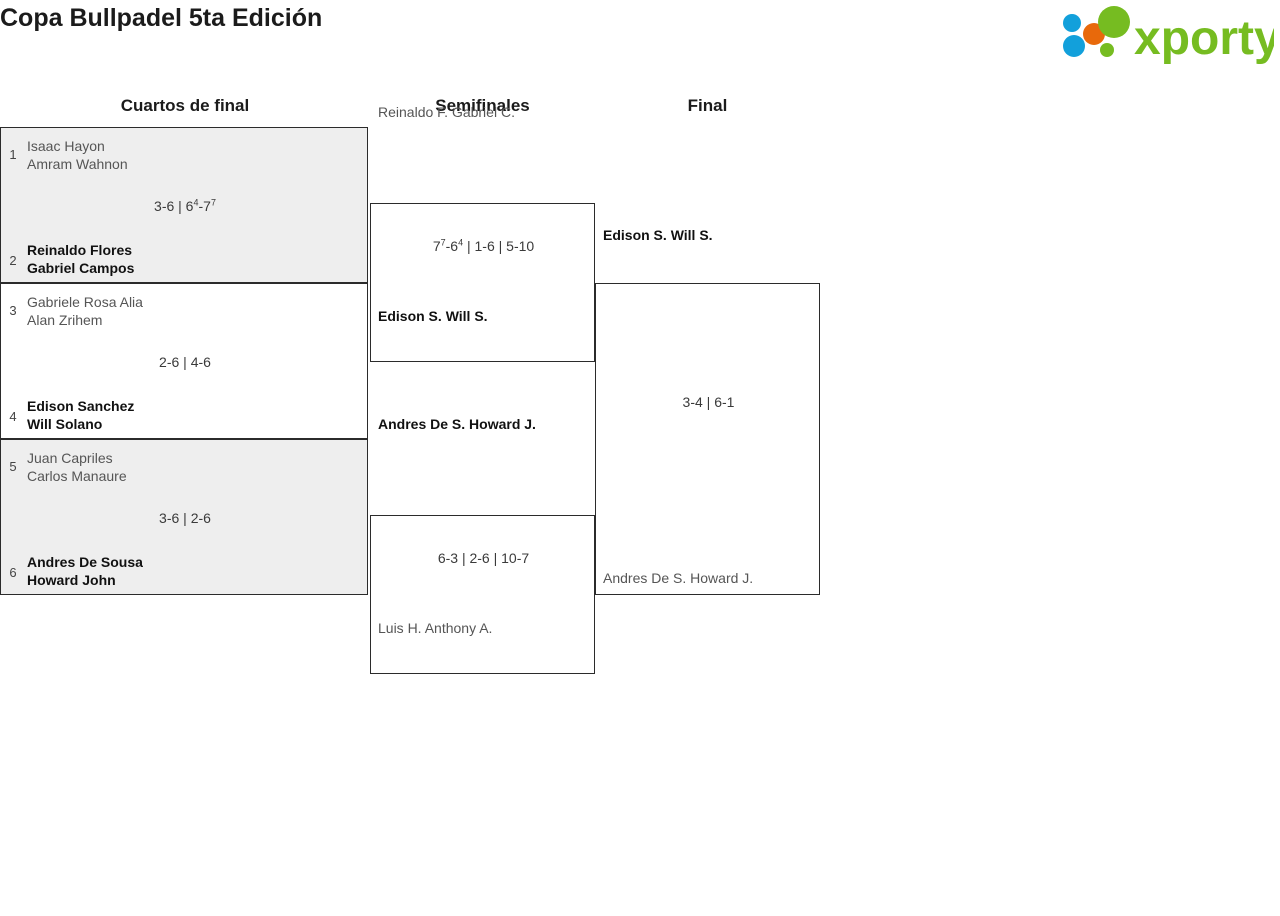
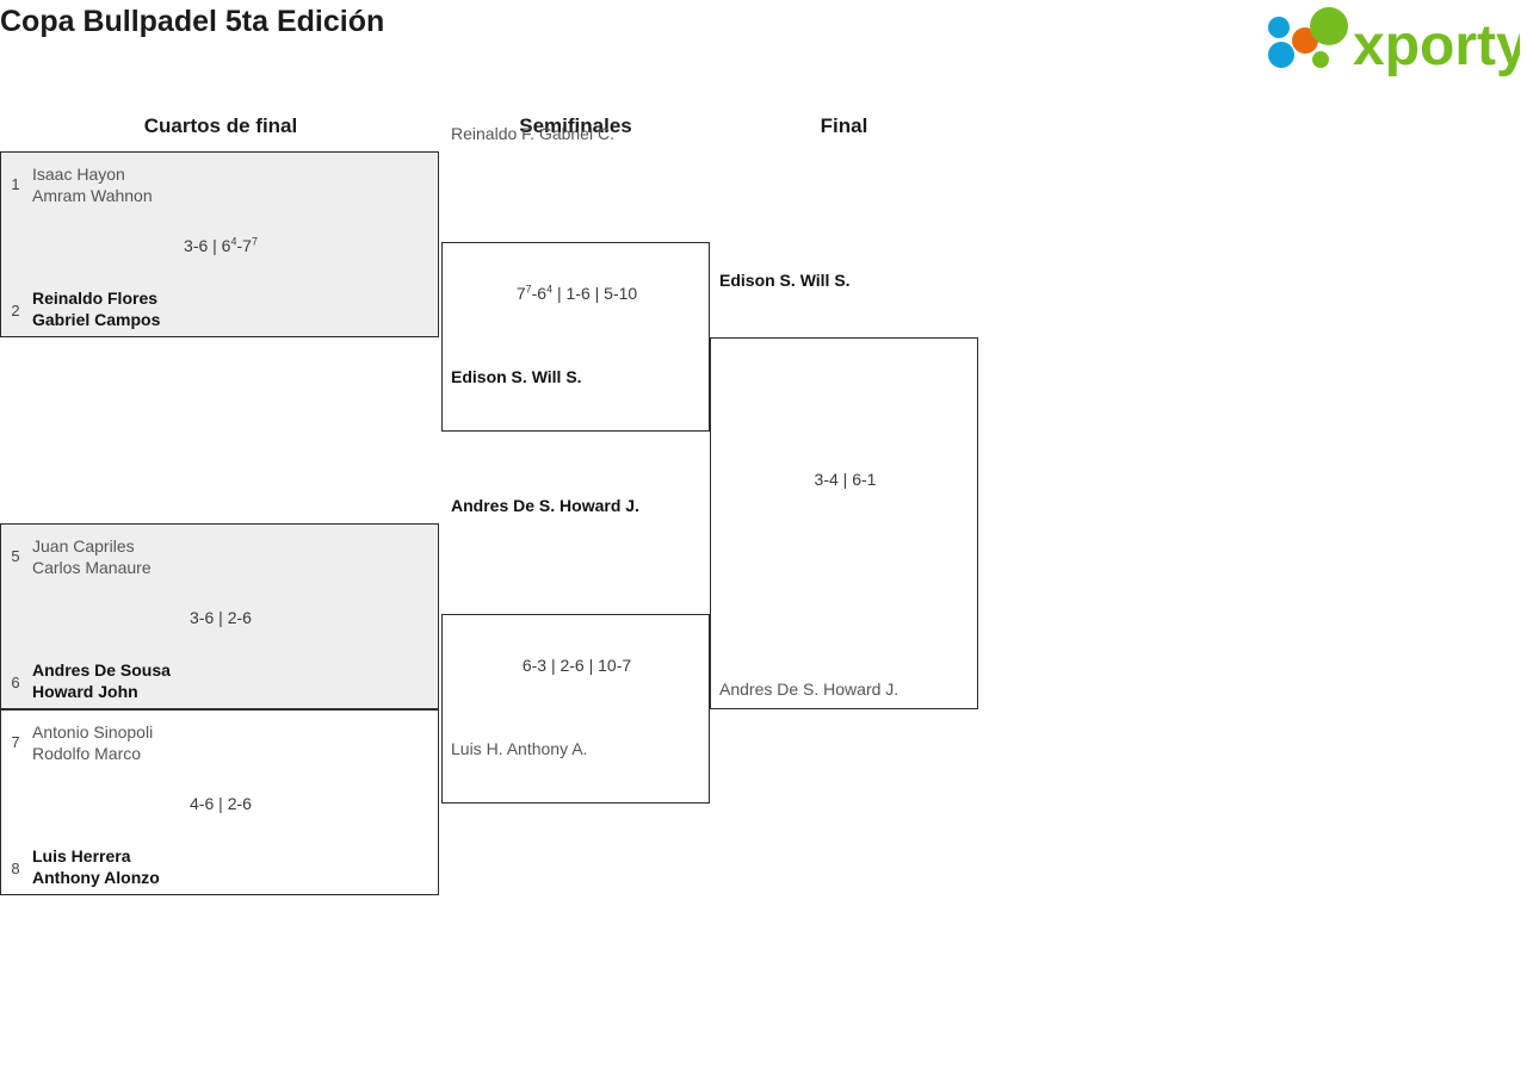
  Copa Bullpadel 5ta Edición
  xporty
  Cuartos de final
  Semifinales
  Final
  1
  Isaac Hayon
  Amram Wahnon
  3-6 | 64-77
  2
  Reinaldo Flores
  Gabriel Campos
- 3
- Gabriele Rosa Alia
- Alan Zrihem
- 2-6 | 4-6
- 4
- Edison Sanchez
- Will Solano
  5
  Juan Capriles
  Carlos Manaure
  3-6 | 2-6
  6
  Andres De Sousa
  Howard John
+ 7
+ Antonio Sinopoli
+ Rodolfo Marco
+ 4-6 | 2-6
+ 8
+ Luis Herrera
+ Anthony Alonzo
  Reinaldo F. Gabriel C.
  77-64 | 1-6 | 5-10
  Edison S. Will S.
  Andres De S. Howard J.
  6-3 | 2-6 | 10-7
  Luis H. Anthony A.
  Edison S. Will S.
  3-4 | 6-1
  Andres De S. Howard J.
